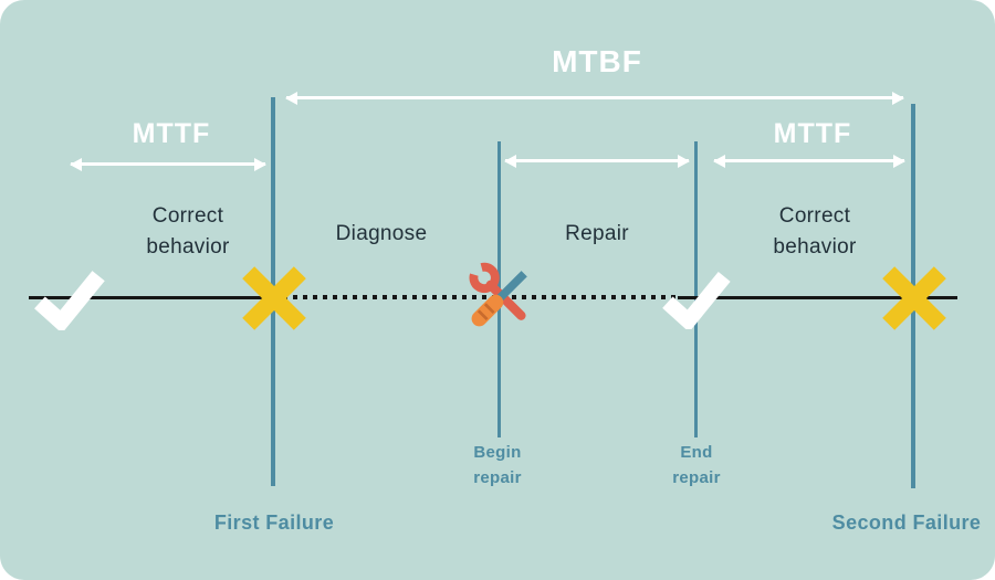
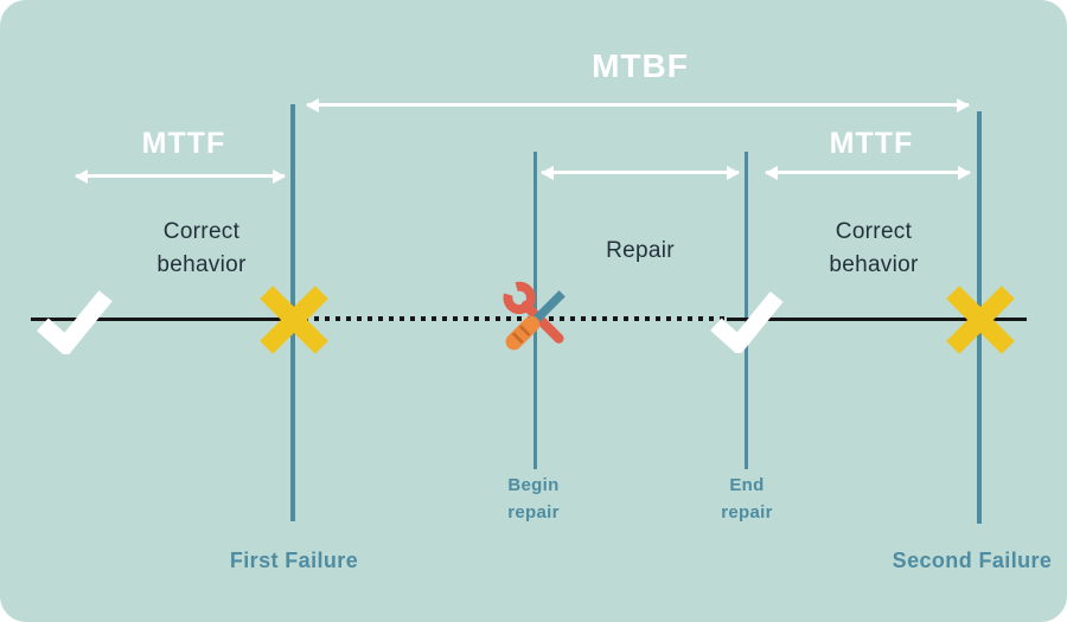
  MTBF
  MTTF
  MTTF
  Correct behavior
- Diagnose
  Repair
  Correct behavior
  Begin repair
  End repair
  First Failure
  Second Failure
